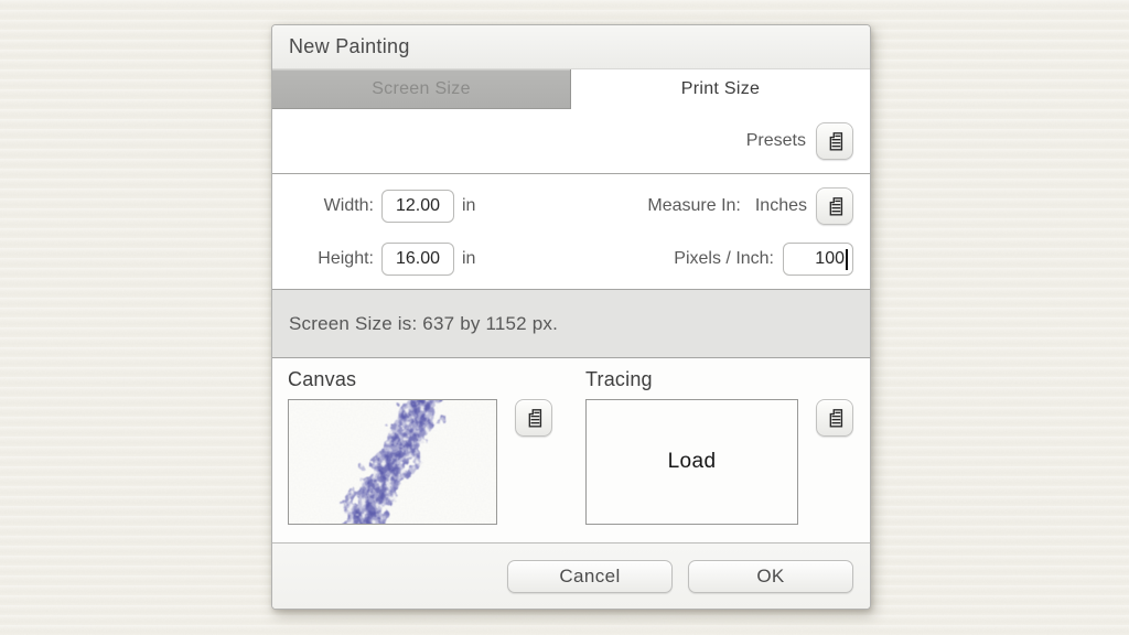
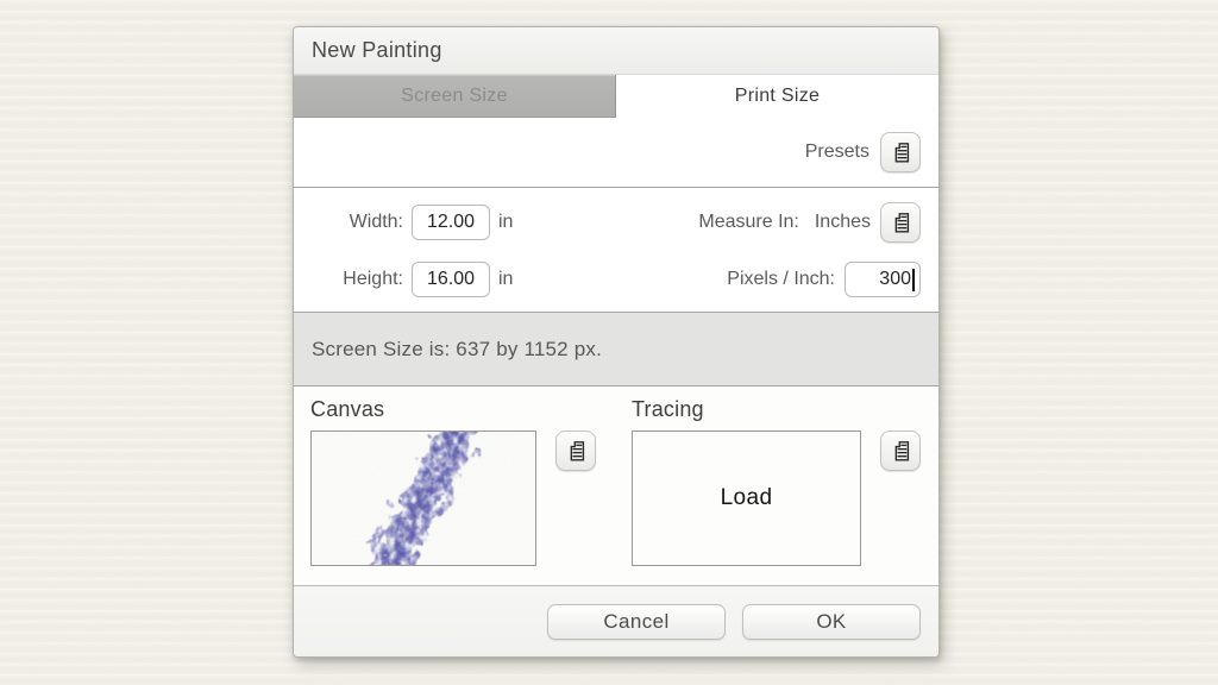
  New Painting
  Screen Size
  Print Size
  Presets
  Width:
  12.00
  in
  Measure In:
  Inches
  Height:
  16.00
  in
  Pixels / Inch:
- 100
+ 300
  Screen Size is: 637 by 1152 px.
  Canvas
  Tracing
  Load
  Cancel
  OK
